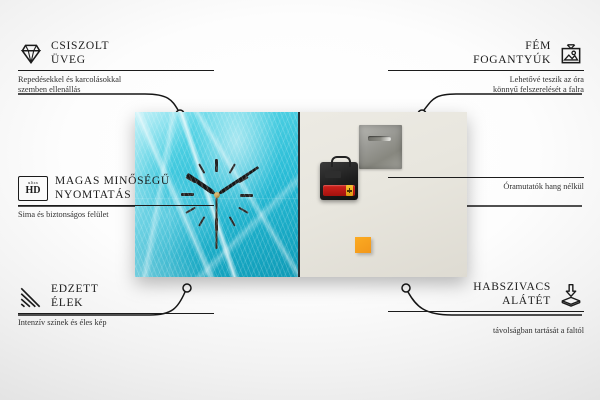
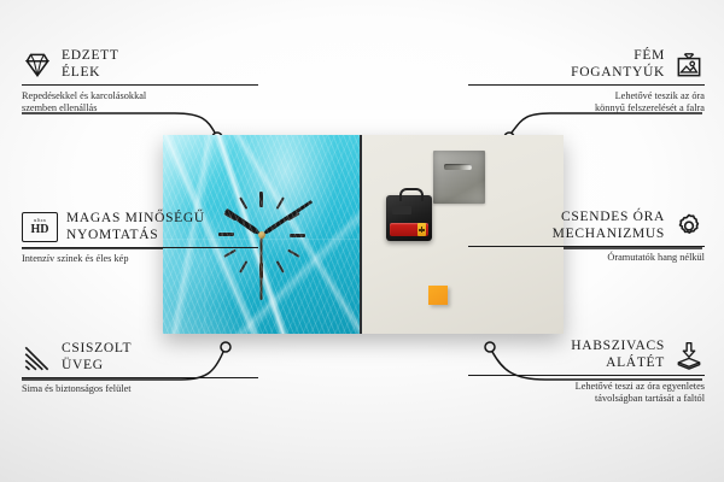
- CSISZOLT
+ EDZETT
- ÜVEG
+ ÉLEK
  Repedésekkel és karcolásokkal
  szemben ellenállás
  HD
  MAGAS MINŐSÉGŰ
  NYOMTATÁS
- Sima és biztonságos felület
+ Intenzív színek és éles kép
- EDZETT
+ CSISZOLT
- ÉLEK
+ ÜVEG
- Intenzív színek és éles kép
+ Sima és biztonságos felület
  FÉM
  FOGANTYÚK
  Lehetővé teszik az óra
  könnyű felszerelését a falra
+ CSENDES ÓRA
+ MECHANIZMUS
  Óramutatók hang nélkül
  HABSZIVACS
  ALÁTÉT
+ Lehetővé teszi az óra egyenletes
  távolságban tartását a faltól
